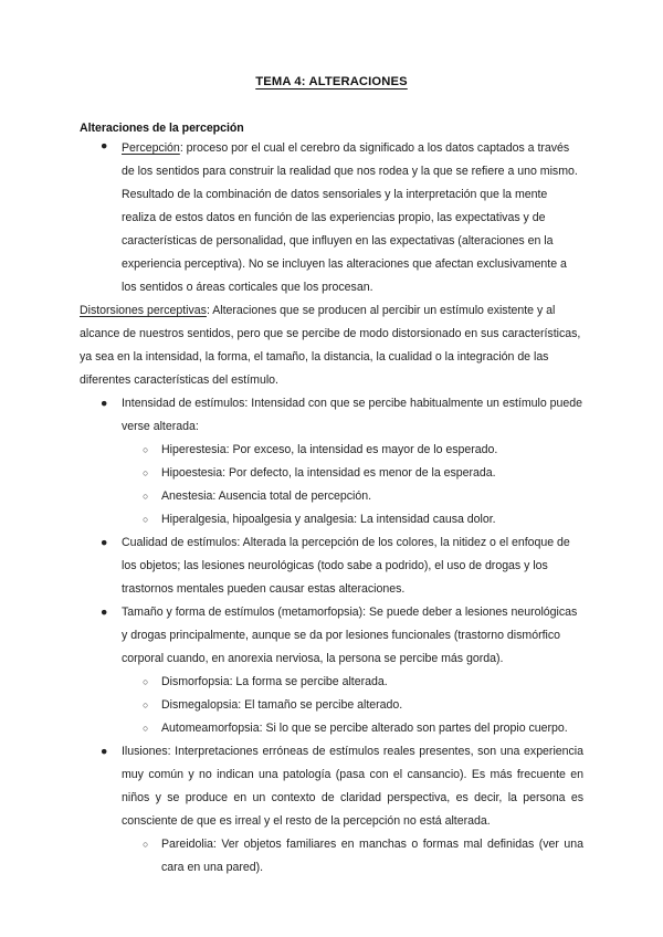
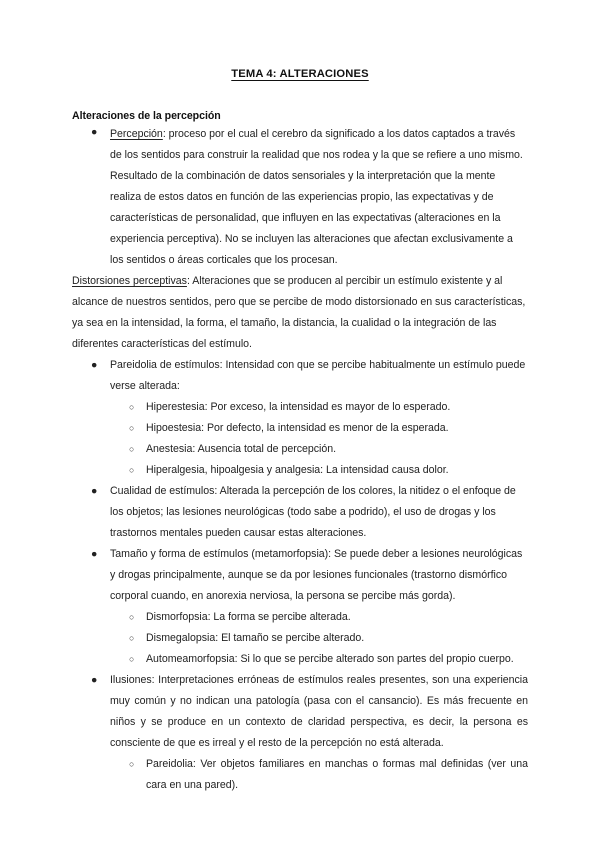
  TEMA 4: ALTERACIONES
  Alteraciones de la percepción
  ●
  Percepción: proceso por el cual el cerebro da significado a los datos captados a través de los sentidos para construir la realidad que nos rodea y la que se refiere a uno mismo. Resultado de la combinación de datos sensoriales y la interpretación que la mente realiza de estos datos en función de las experiencias propio, las expectativas y de características de personalidad, que influyen en las expectativas (alteraciones en la experiencia perceptiva). No se incluyen las alteraciones que afectan exclusivamente a los sentidos o áreas corticales que los procesan.
  Distorsiones perceptivas: Alteraciones que se producen al percibir un estímulo existente y al alcance de nuestros sentidos, pero que se percibe de modo distorsionado en sus características, ya sea en la intensidad, la forma, el tamaño, la distancia, la cualidad o la integración de las diferentes características del estímulo.
  ●
- Intensidad de estímulos: Intensidad con que se percibe habitualmente un estímulo puede verse alterada:
+ Pareidolia de estímulos: Intensidad con que se percibe habitualmente un estímulo puede verse alterada:
  ○
  Hiperestesia: Por exceso, la intensidad es mayor de lo esperado.
  ○
  Hipoestesia: Por defecto, la intensidad es menor de la esperada.
  ○
  Anestesia: Ausencia total de percepción.
  ○
  Hiperalgesia, hipoalgesia y analgesia: La intensidad causa dolor.
  ●
  Cualidad de estímulos: Alterada la percepción de los colores, la nitidez o el enfoque de los objetos; las lesiones neurológicas (todo sabe a podrido), el uso de drogas y los trastornos mentales pueden causar estas alteraciones.
  ●
  Tamaño y forma de estímulos (metamorfopsia): Se puede deber a lesiones neurológicas y drogas principalmente, aunque se da por lesiones funcionales (trastorno dismórfico corporal cuando, en anorexia nerviosa, la persona se percibe más gorda).
  ○
  Dismorfopsia: La forma se percibe alterada.
  ○
  Dismegalopsia: El tamaño se percibe alterado.
  ○
  Automeamorfopsia: Si lo que se percibe alterado son partes del propio cuerpo.
  ●
  Ilusiones: Interpretaciones erróneas de estímulos reales presentes, son una experiencia muy común y no indican una patología (pasa con el cansancio). Es más frecuente en niños y se produce en un contexto de claridad perspectiva, es decir, la persona es consciente de que es irreal y el resto de la percepción no está alterada.
  ○
  Pareidolia: Ver objetos familiares en manchas o formas mal definidas (ver una cara en una pared).
